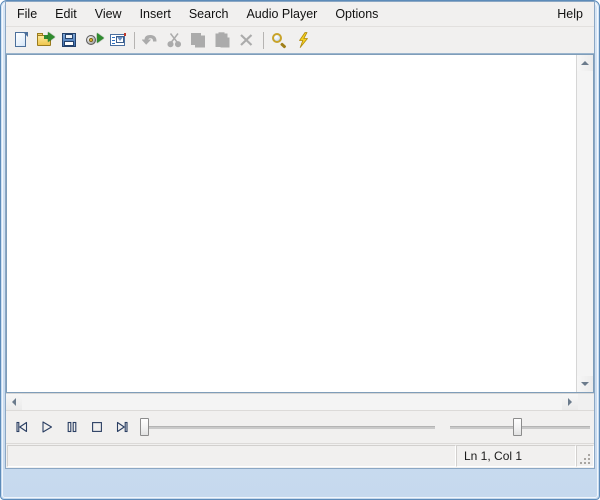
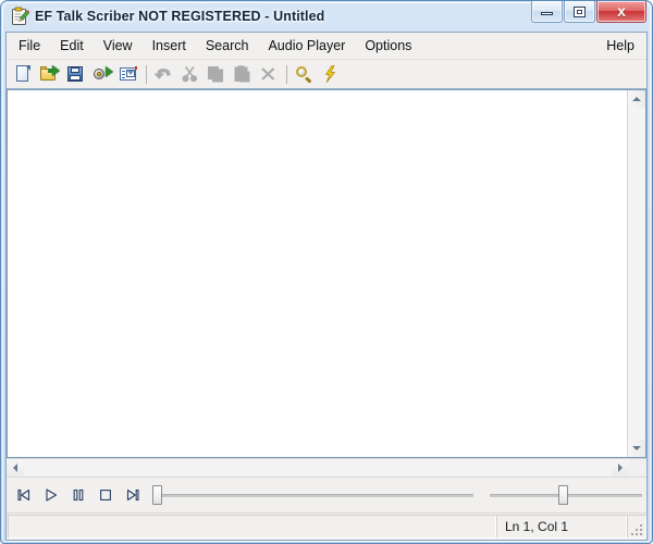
+ EF Talk Scriber NOT REGISTERED - Untitled
+ x
  File
  Edit
  View
  Insert
  Search
  Audio Player
  Options
  Help
  Ln 1, Col 1
